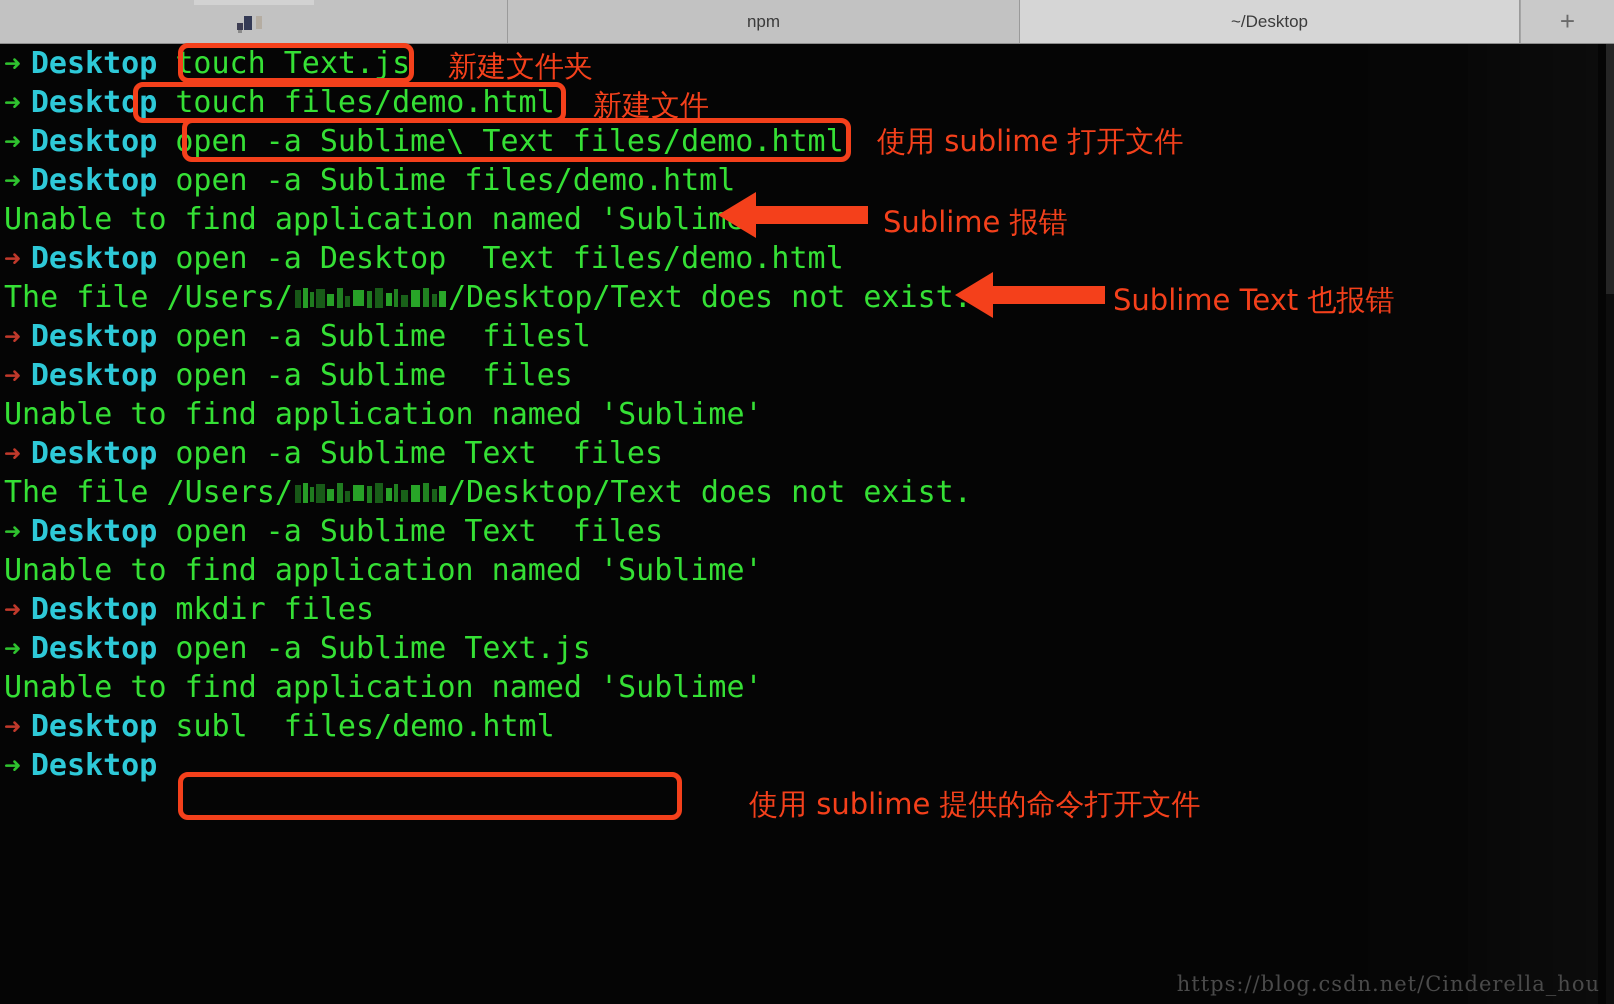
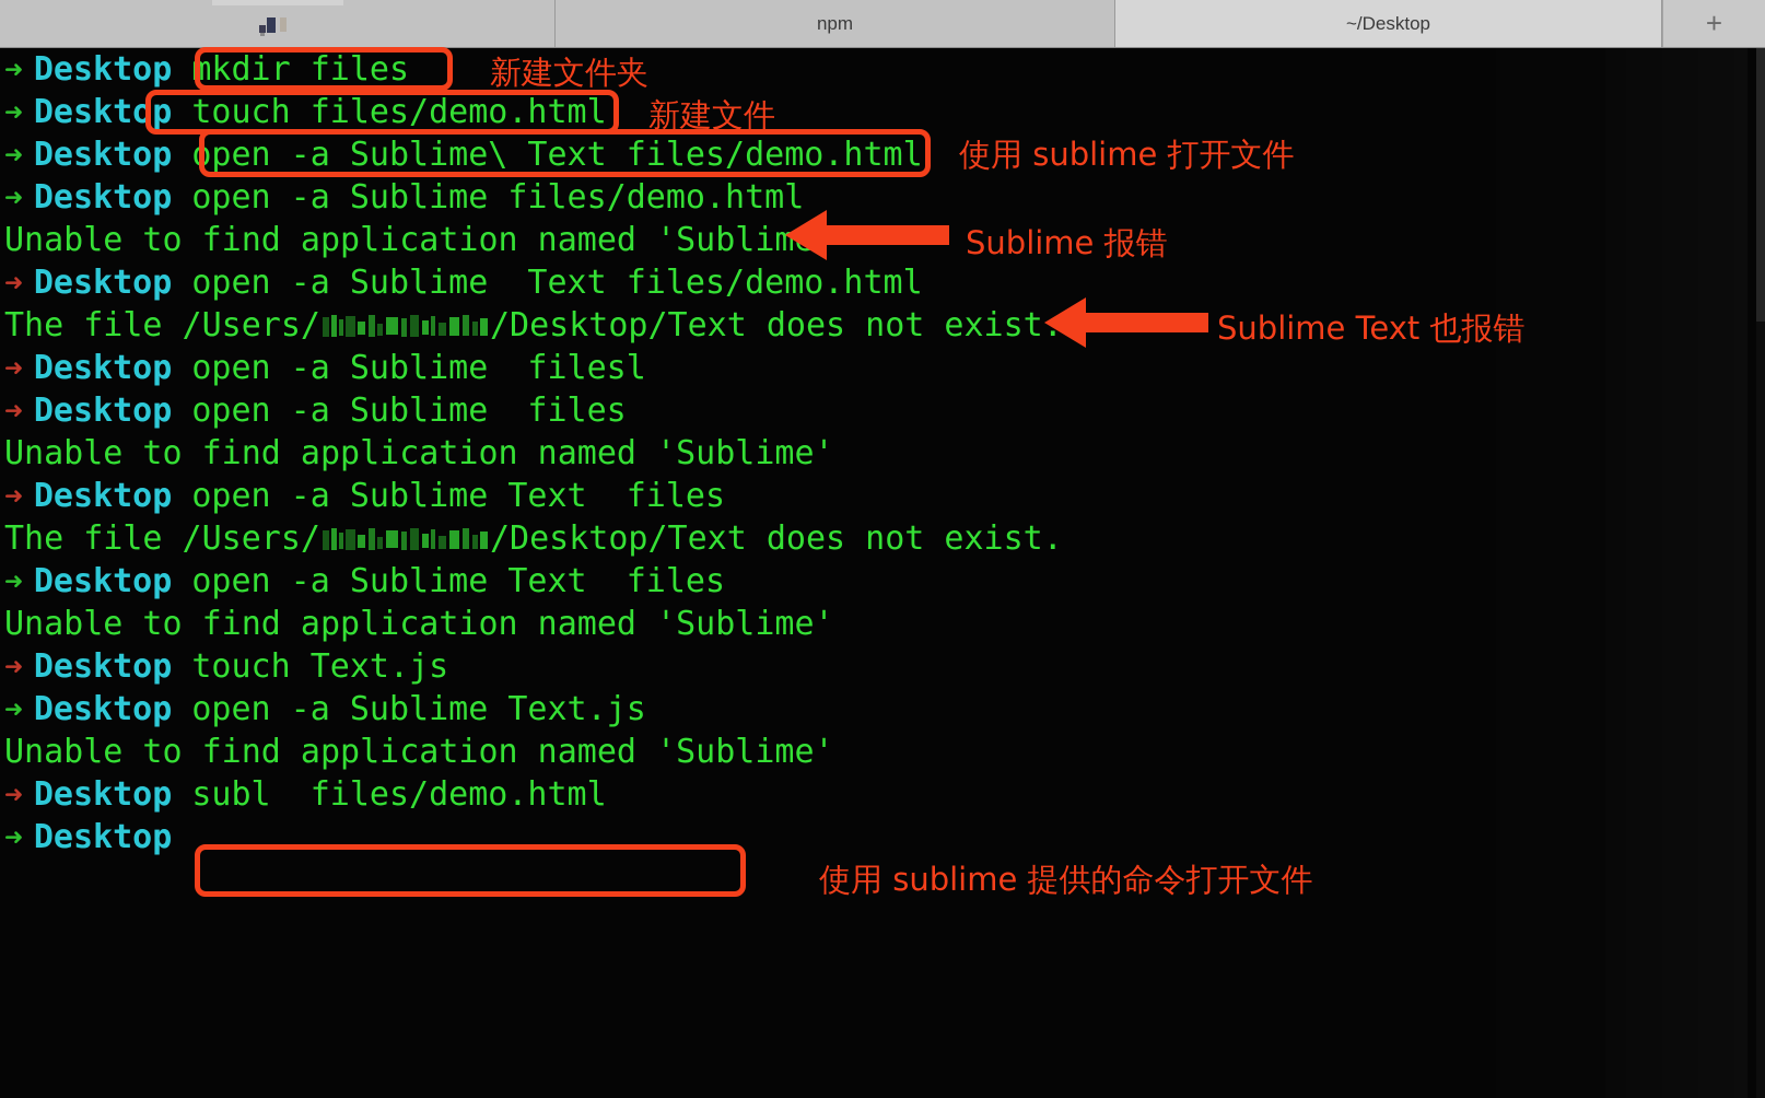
  npm
  ~/Desktop
  +
- ➜ Desktop touch Text.js
+ ➜ Desktop mkdir files
  ➜ Desktop touch files/demo.html
  ➜ Desktop open -a Sublime\ Text files/demo.html
  ➜ Desktop open -a Sublime files/demo.html
  Unable to find application named 'Sublime
- ➜ Desktop open -a Desktop Text files/demo.html
+ ➜ Desktop open -a Sublime Text files/demo.html
  The file /Users/ /Desktop/Text does not exist.
  ➜ Desktop open -a Sublime filesl
  ➜ Desktop open -a Sublime files
  Unable to find application named 'Sublime'
  ➜ Desktop open -a Sublime Text files
  The file /Users/ /Desktop/Text does not exist.
  ➜ Desktop open -a Sublime Text files
  Unable to find application named 'Sublime'
- ➜ Desktop mkdir files
+ ➜ Desktop touch Text.js
  ➜ Desktop open -a Sublime Text.js
  Unable to find application named 'Sublime'
  ➜ Desktop subl files/demo.html
  ➜ Desktop
  新建文件夹
  新建文件
  使用 sublime 打开文件
  Sublime 报错
  Sublime Text 也报错
  使用 sublime 提供的命令打开文件
- https://blog.csdn.net/Cinderella_hou
